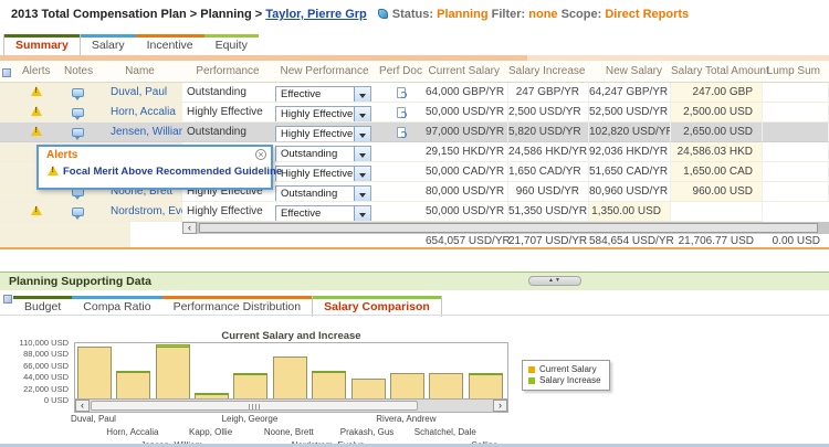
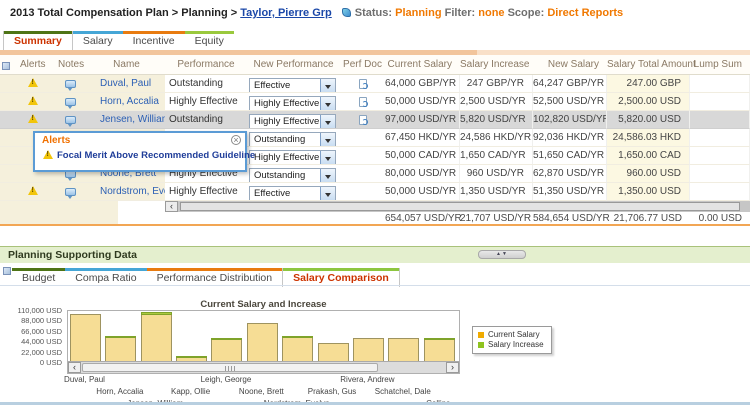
  2013 Total Compensation Plan > Planning > Taylor, Pierre Grp Status: Planning Filter: none Scope: Direct Reports
  Summary
  Salary
  Incentive
  Equity
  Alerts
  Notes
  Name
  Performance
  New Performance
  Perf Doc
  Current Salary
  Salary Increase
  New Salary
  Salary Total Amou
  Lump Sum
  Duval, Paul
  Outstanding
  Effective
  64,000 GBP/YR
  247 GBP/YR
  64,247 GBP/YR
  247.00 GBP
  Horn, Accalia
  Highly Effective
  Highly Effective
  50,000 USD/YR
  2,500 USD/YR
  52,500 USD/YR
  2,500.00 USD
  Jensen, Willia
  Outstanding
  Highly Effective
  97,000 USD/YR
  5,820 USD/YR
  102,820 USD/Y
- 2,650.00 USD
+ 5,820.00 USD
  Outstanding
- 29,150 HKD/YR
+ 67,450 HKD/YR
  24,586 HKD/YR
  92,036 HKD/YR
  24,586.03 HKD
  Highly Effective
  50,000 CAD/YR
  1,650 CAD/YR
  51,650 CAD/YR
  1,650.00 CAD
  Noone, Brett
  Highly Effective
  Outstanding
  80,000 USD/YR
  960 USD/YR
- 80,960 USD/YR
+ 62,870 USD/YR
  960.00 USD
  Nordstrom, Ev
  Highly Effective
  Effective
  50,000 USD/YR
+ 1,350 USD/YR
  51,350 USD/YR
  1,350.00 USD
  ‹
  654,057 USD/YR
  21,707 USD/YR
  584,654 USD/YR
  21,706.77 USD
  0.00 USD
  Alerts
  Focal Merit Above Recommended Guideline
  Planning Supporting Data
  Budget
  Compa Ratio
  Performance Distribution
  Salary Comparison
  Current Salary and Increase
  110,000 USD
  88,000 USD
  66,000 USD
  44,000 USD
  22,000 USD
  0 USD
  ‹
  ›
  Current Salary
  Salary Increase
  Duval, Paul
  Horn, Accalia
  Kapp, Ollie
  Leigh, George
  Noone, Brett
  Prakash, Gus
  Rivera, Andrew
  Schatchel, Dale
